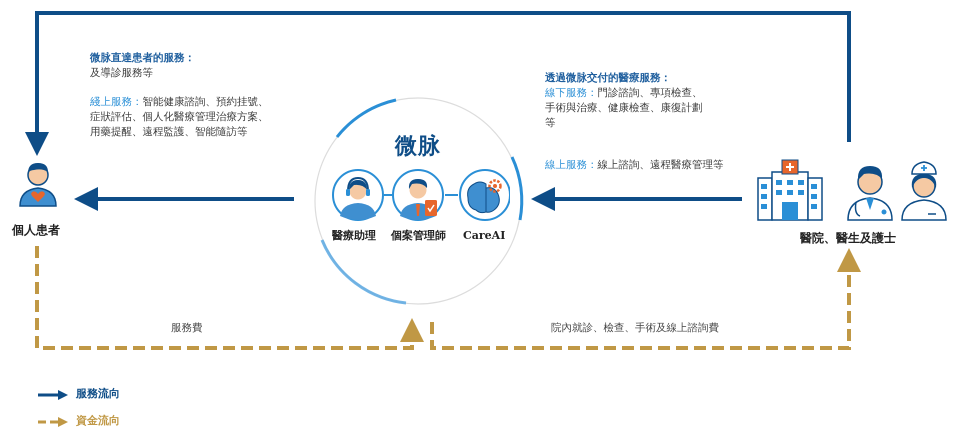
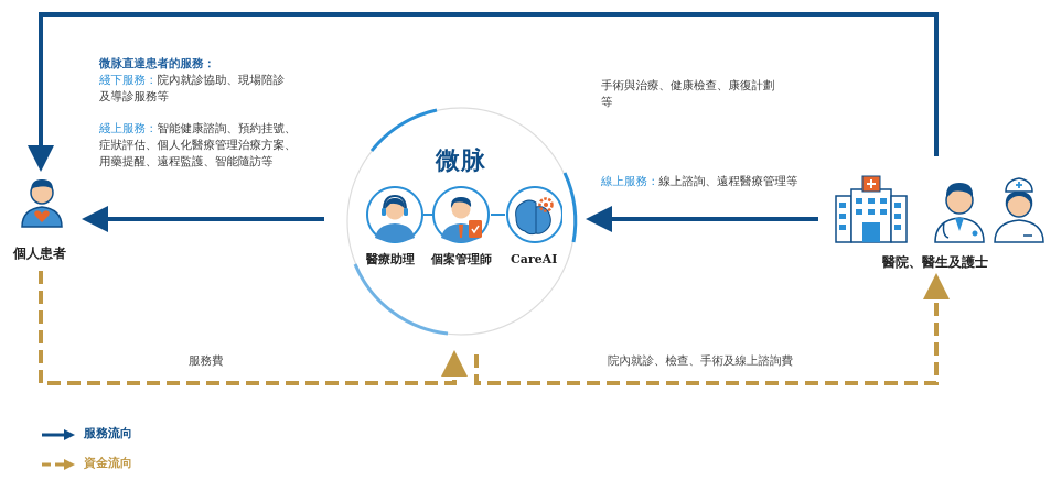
  微脉直達患者的服務：
+ 綫下服務：院內就診協助、現場陪診
  及導診服務等
  綫上服務：智能健康諮詢、預約挂號、
  症狀評估、個人化醫療管理治療方案、
  用藥提醒、遠程監護、智能隨訪等
- 透過微脉交付的醫療服務：
- 線下服務：門診諮詢、專項檢查、
  手術與治療、健康檢查、康復計劃
  等
  線上服務：線上諮詢、遠程醫療管理等
  個人患者
  微脉
  醫療助理
  個案管理師
  CareAI
  醫院、醫生及護士
  服務費
  院內就診、檢查、手術及線上諮詢費
  服務流向
  資金流向
